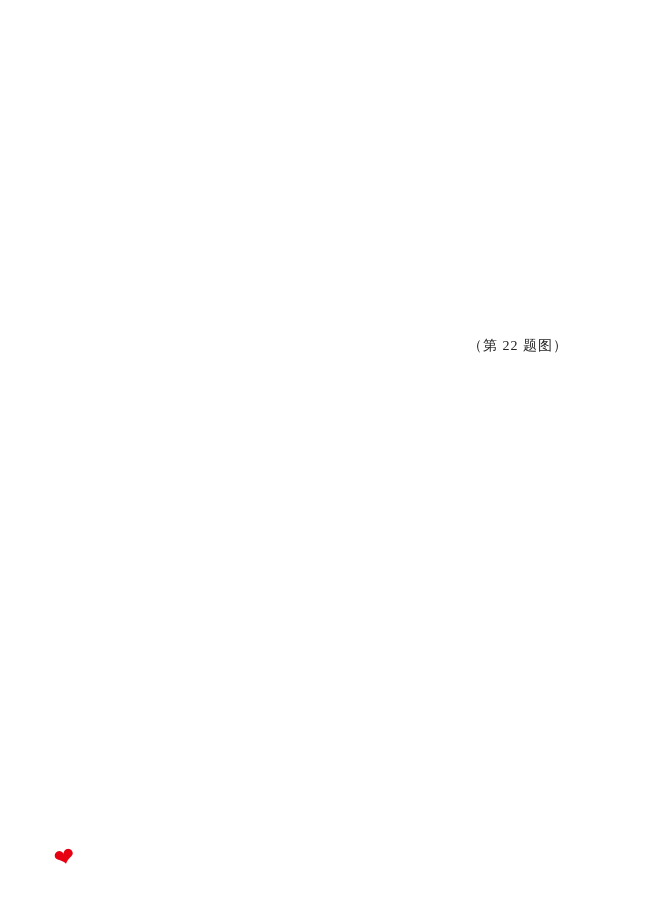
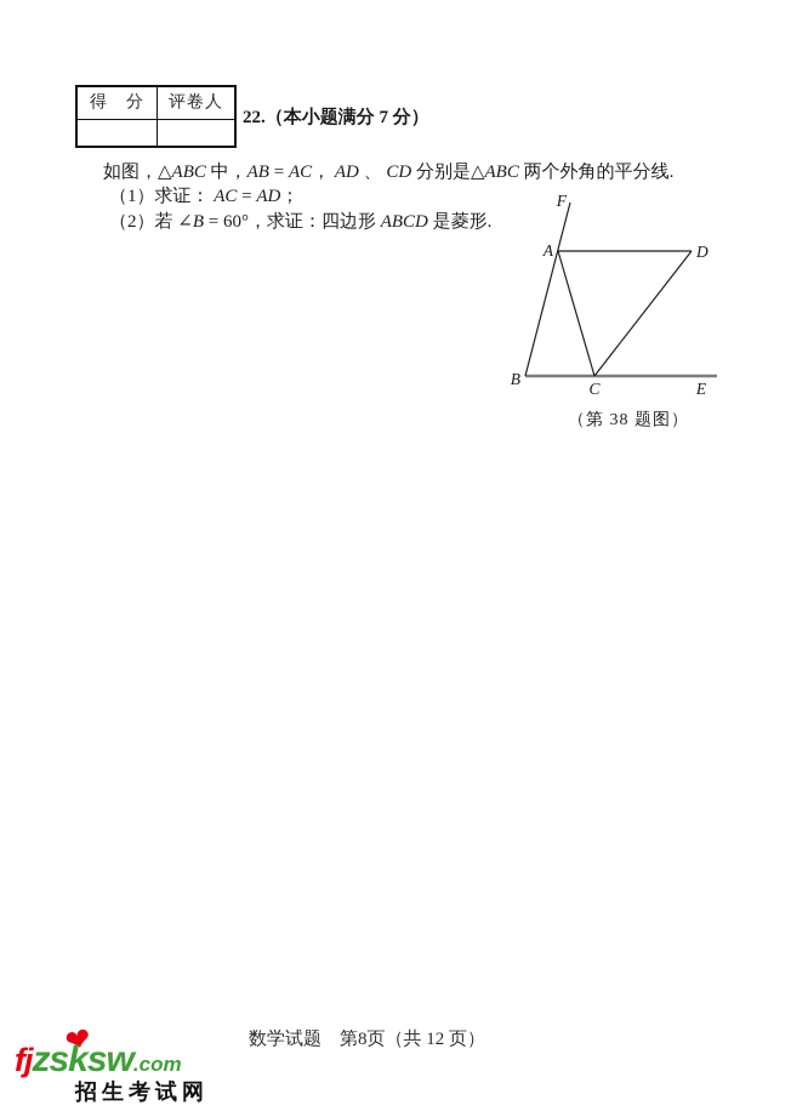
+ 得 分
+ 评卷人
+ 22.（本小题满分 7 分）
+ 如图，△ABC 中，AB = AC， AD 、 CD 分别是△ABC 两个外角的平分线.
+ （1）求证： AC = AD；
+ （2）若 ∠B = 60°，求证：四边形 ABCD 是菱形.
+ F
+ A
+ D
+ B
+ C
+ E
- （第 22 题图）
+ （第 38 题图）
+ 数学试题 第8页（共 12 页）
+ fjzsksw.com
+ 招生考试网
